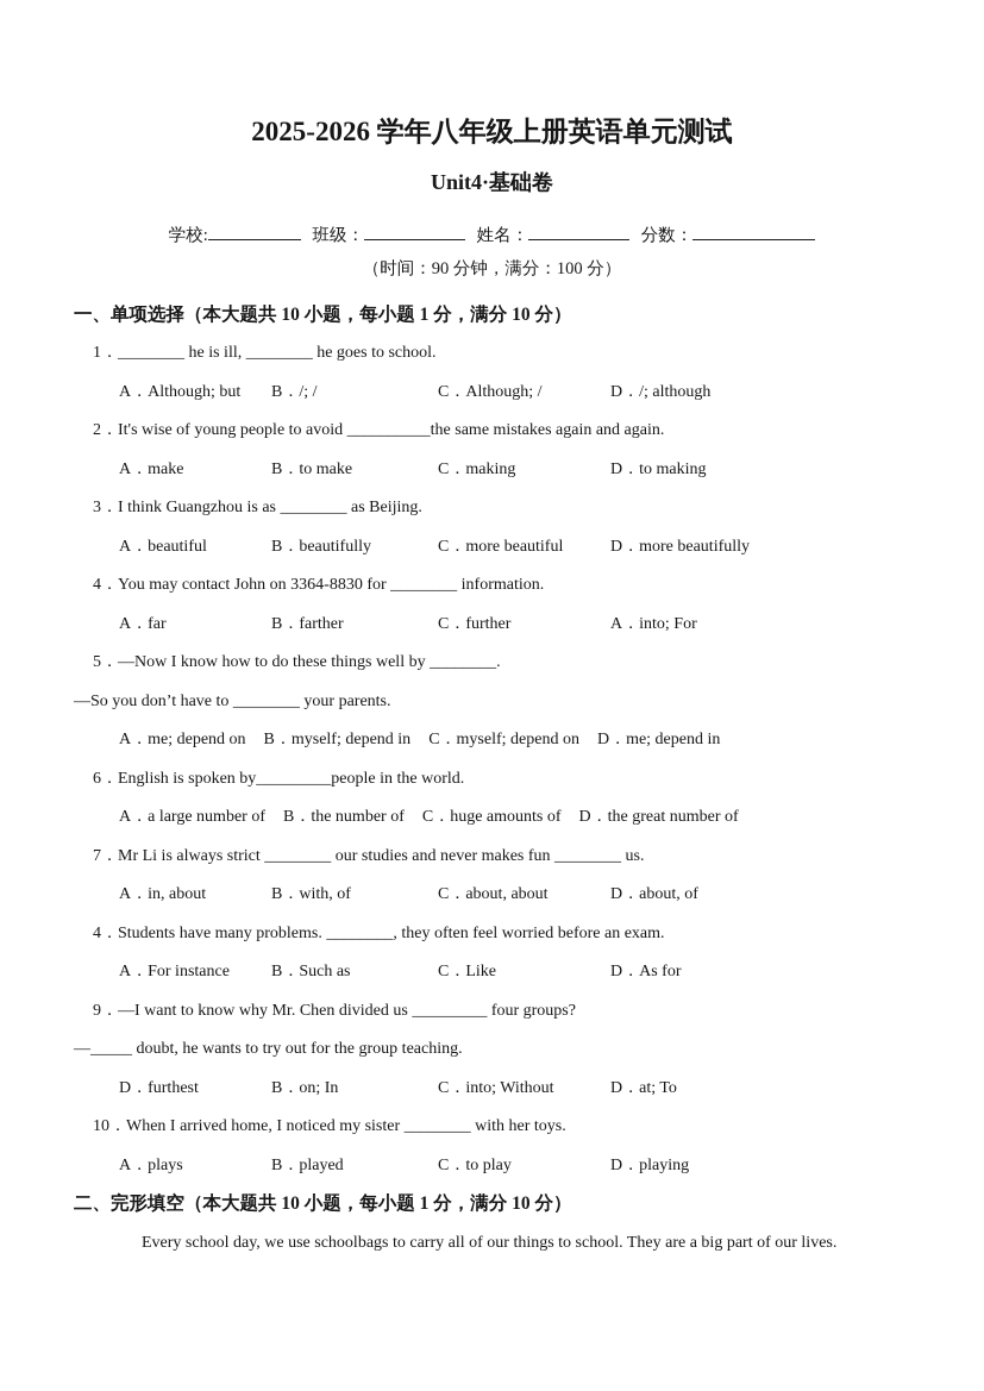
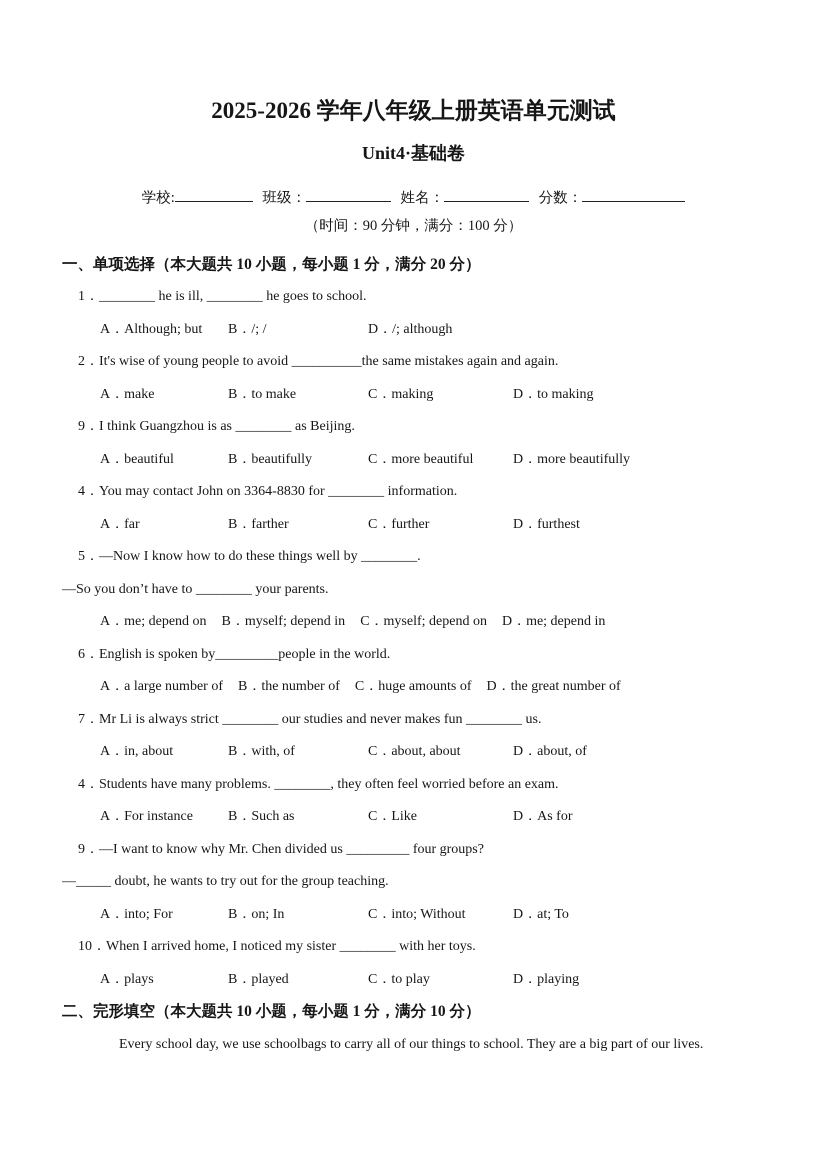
  2025-2026 学年八年级上册英语单元测试
  Unit4·基础卷
  学校: 班级： 姓名： 分数：
  （时间：90 分钟，满分：100 分）
- 一、单项选择（本大题共 10 小题，每小题 1 分，满分 10 分）
+ 一、单项选择（本大题共 10 小题，每小题 1 分，满分 20 分）
  1．________ he is ill, ________ he goes to school.
  A．Although; but
  B．/; /
- C．Although; /
  D．/; although
  2．It's wise of young people to avoid __________the same mistakes again and again.
  A．make
  B．to make
  C．making
  D．to making
- 3．I think Guangzhou is as ________ as Beijing.
+ 9．I think Guangzhou is as ________ as Beijing.
  A．beautiful
  B．beautifully
  C．more beautiful
  D．more beautifully
  4．You may contact John on 3364-8830 for ________ information.
  A．far
  B．farther
  C．further
- A．into; For
+ D．furthest
  5．—Now I know how to do these things well by ________.
  —So you don’t have to ________ your parents.
  A．me; depend on
  B．myself; depend in
  C．myself; depend on
  D．me; depend in
  6．English is spoken by_________people in the world.
  A．a large number of
  B．the number of
  C．huge amounts of
  D．the great number of
  7．Mr Li is always strict ________ our studies and never makes fun ________ us.
  A．in, about
  B．with, of
  C．about, about
  D．about, of
  4．Students have many problems. ________, they often feel worried before an exam.
  A．For instance
  B．Such as
  C．Like
  D．As for
  9．—I want to know why Mr. Chen divided us _________ four groups?
  —_____ doubt, he wants to try out for the group teaching.
- D．furthest
+ A．into; For
  B．on; In
  C．into; Without
  D．at; To
  10．When I arrived home, I noticed my sister ________ with her toys.
  A．plays
  B．played
  C．to play
  D．playing
  二、完形填空（本大题共 10 小题，每小题 1 分，满分 10 分）
  Every school day, we use schoolbags to carry all of our things to school. They are a big part of our lives.
